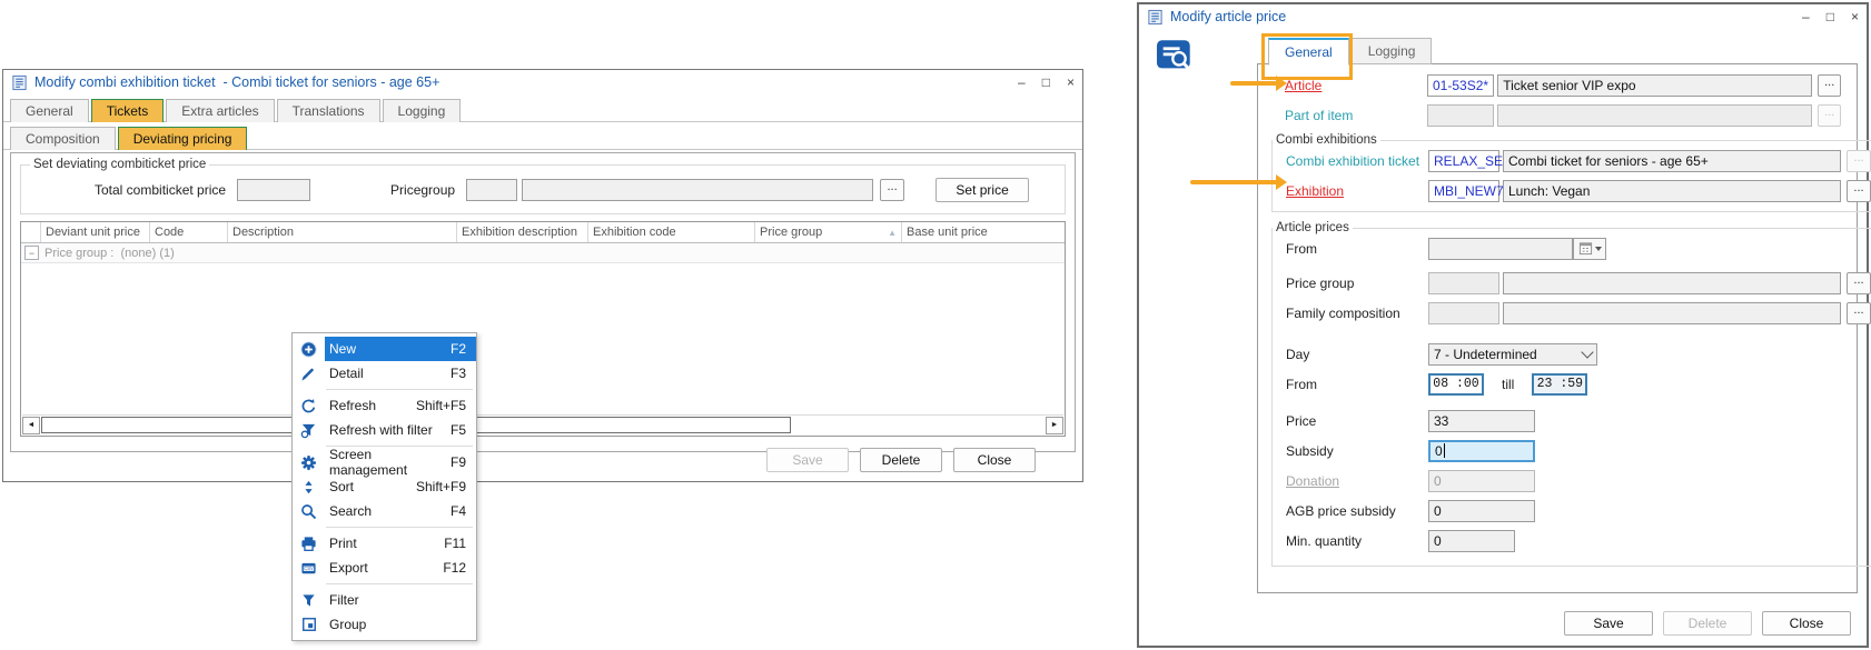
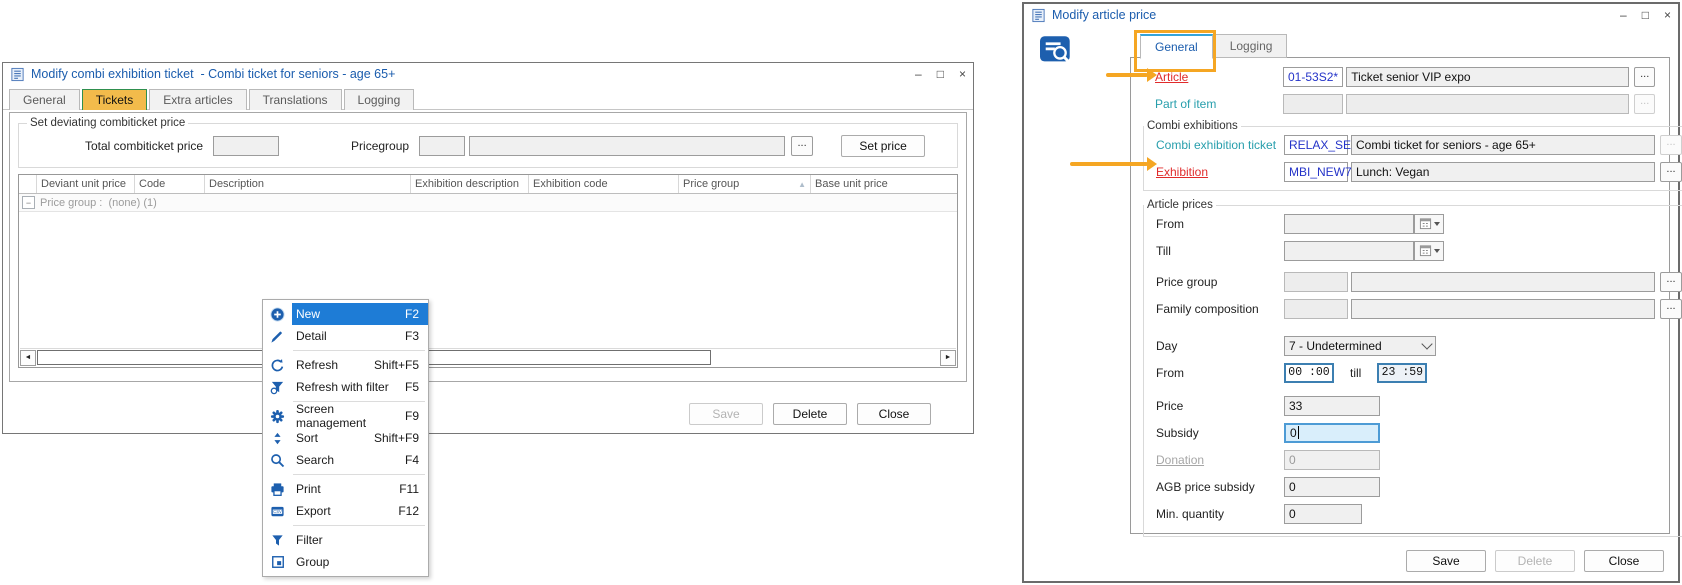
  Modify combi exhibition ticket - Combi ticket for seniors - age 65+
  –
  □
  ×
  General
  Tickets
  Extra articles
  Translations
  Logging
- Composition
- Deviating pricing
  Set deviating combiticket price
  Total combiticket price
  Pricegroup
  ...
  Set price
  Deviant unit price
  Code
  Description
  Exhibition description
  Exhibition code
  Price group
  ▲
  Base unit price
  −
  Price group : (none) (1)
  Save
  Delete
  Close
  New
  F2
  Detail
  F3
  Refresh
  Shift+F5
  Refresh with filter
  F5
  Screen management
  F9
  Sort
  Shift+F9
  Search
  F4
  Print
  F11
  Export
  F12
  Filter
  Group
  Modify article price
  –
  □
  ×
  General
  Logging
  Article
  01-53S2*
  Ticket senior VIP expo
  ...
  Part of item
  ...
  Combi exhibitions
  Combi exhibition ticket
  RELAX_SE
  Combi ticket for seniors - age 65+
  ...
  Exhibition
  MBI_NEW7
  Lunch: Vegan
  ...
  Article prices
  From
+ Till
  Price group
  ...
  Family composition
  ...
  Day
  7 - Undetermined
  From
- 08 :00
+ 00 :00
  till
  23 :59
  Price
  33
  Subsidy
  0
  Donation
  0
  AGB price subsidy
  0
  Min. quantity
  0
  Save
  Delete
  Close
